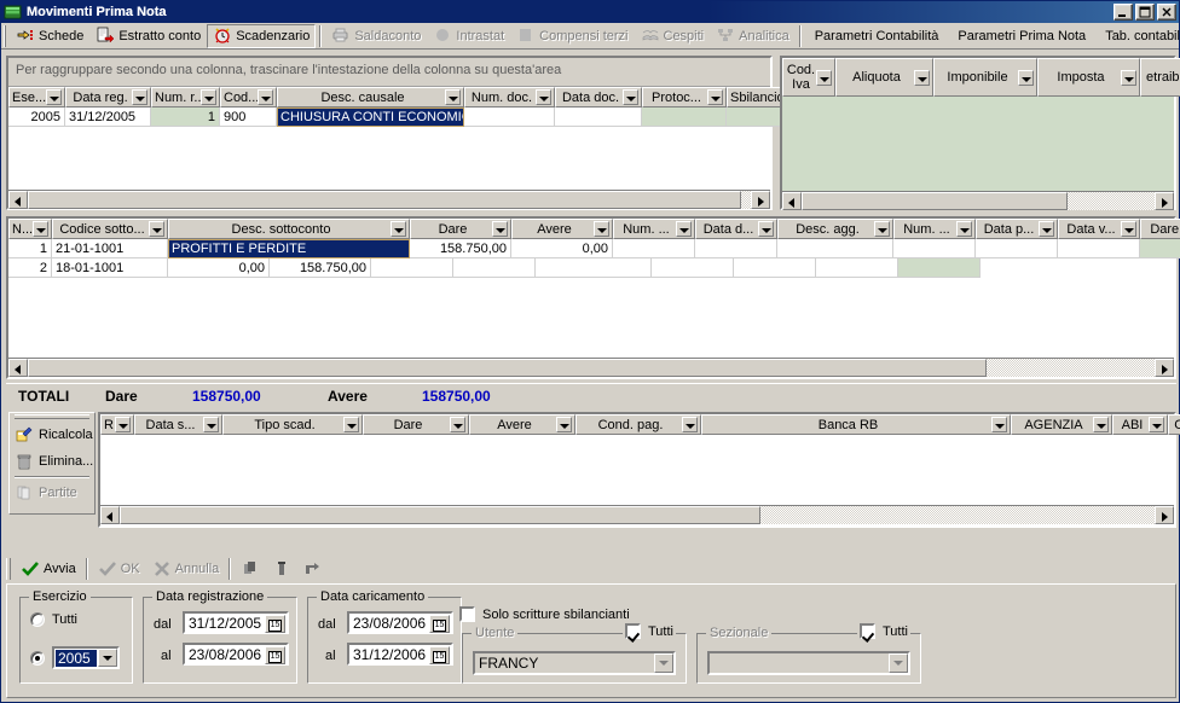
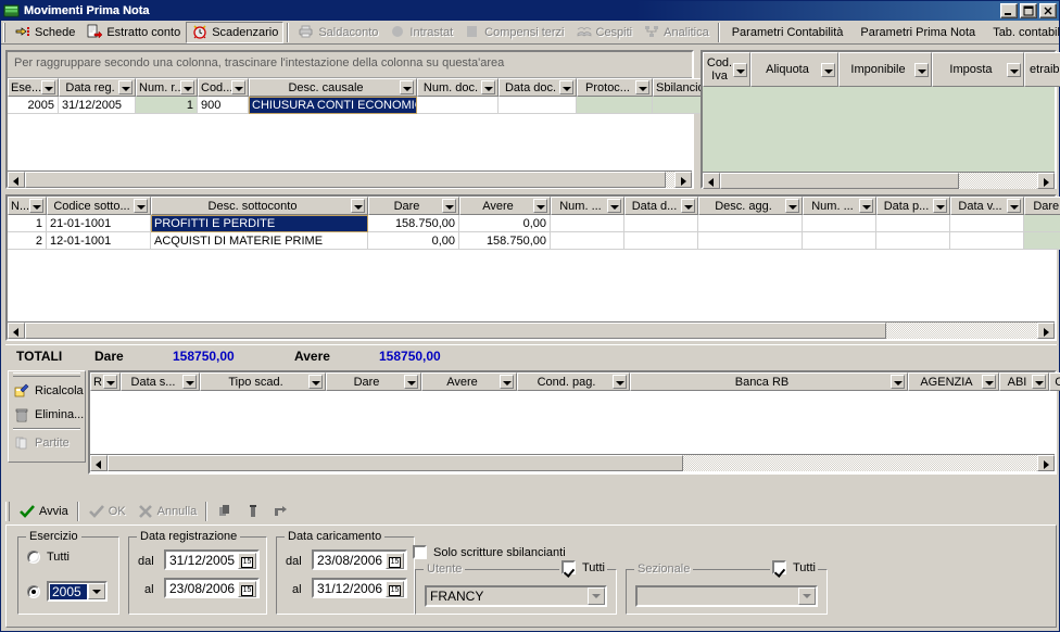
  Movimenti Prima Nota
  Schede
  Estratto conto
  Scadenzario
  Saldaconto
  Intrastat
  Compensi terzi
  Cespiti
  Analitica
  Parametri Contabilità
  Parametri Prima Nota
  Per raggruppare secondo una colonna, trascinare l'intestazione della colonna su questa'area
  Ese...
  Data reg.
  Num. r..
  Cod..
  Desc. causale
  Num. doc.
  Data doc.
  Protoc...
  Sbilanci
  2005
  31/12/2005
  1
  900
  CHIUSURA CONTI ECONOMI
  Cod. Iva
  Aliquota
  Imponibile
  Imposta
  etraib
  N...
  Codice sotto...
  Desc. sottoconto
  Dare
  Avere
  Num. ...
  Data d...
  Desc. agg.
  Num. ...
  Data p...
  Data v...
  1
  21-01-1001
  PROFITTI E PERDITE
  158.750,00
  0,00
  2
- 18-01-1001
+ 12-01-1001
+ ACQUISTI DI MATERIE PRIME
  0,00
  158.750,00
  TOTALI
  Dare
  158750,00
  Avere
  158750,00
  Ricalcola
  Elimina...
  Partite
  Data s...
  Tipo scad.
  Dare
  Avere
  Cond. pag.
  Banca RB
  AGENZIA
  ABI
  Avvia
  OK
  Annulla
  Esercizio
  Tutti
  2005
  Data registrazione
  dal
  31/12/2005
  al
  23/08/2006
  Data caricamento
  dal
  23/08/2006
  al
  31/12/2006
  Solo scritture sbilancianti
  Utente
  Tutti
  FRANCY
  Sezionale
  Tutti
